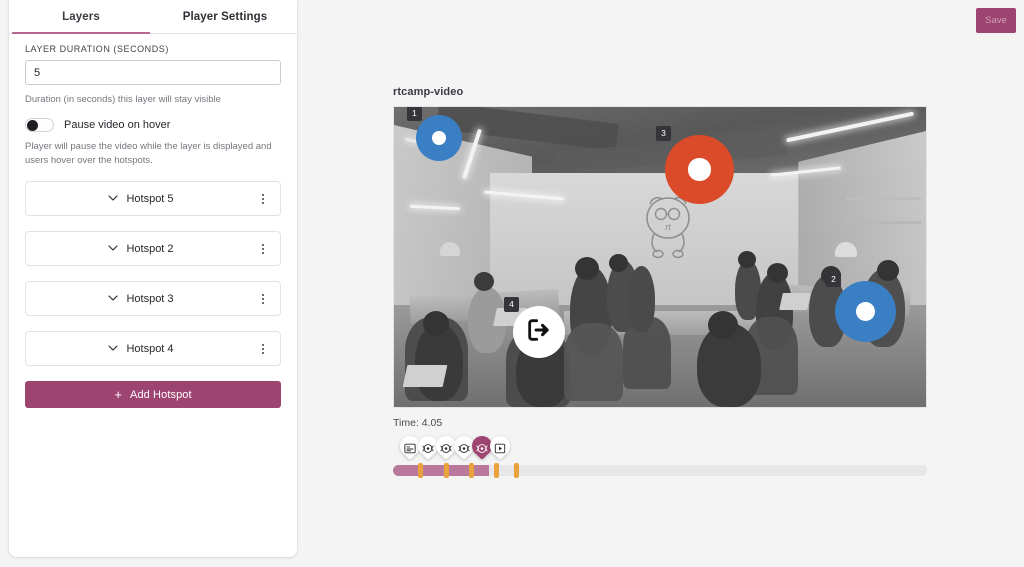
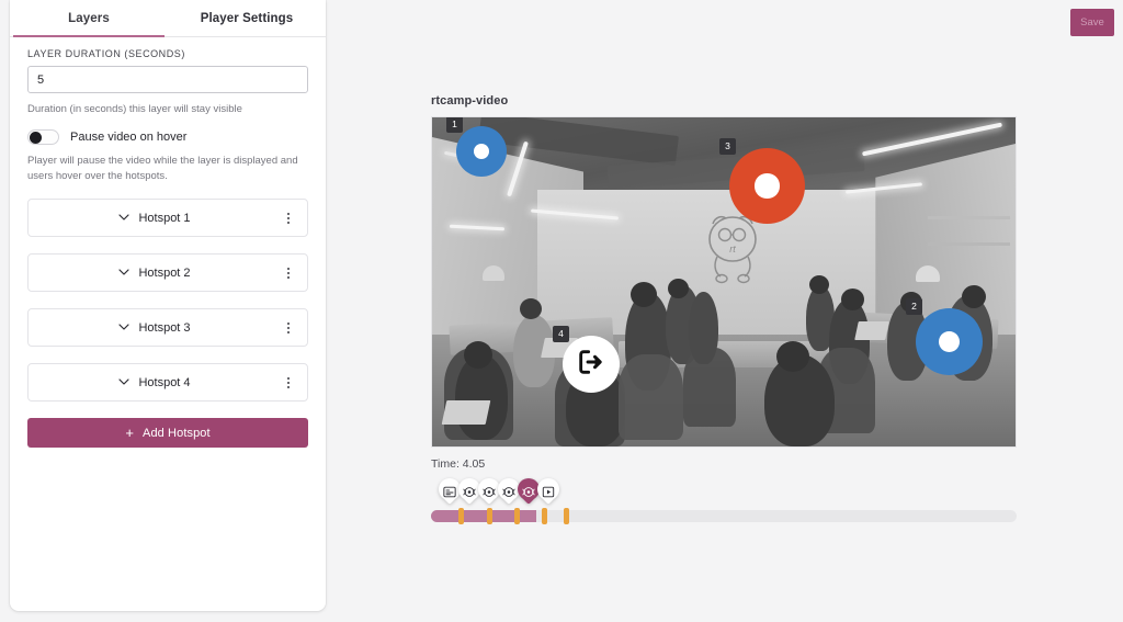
  Layers
  Player Settings
  LAYER DURATION (SECONDS)
  5
  Duration (in seconds) this layer will stay visible
  Pause video on hover
  Player will pause the video while the layer is displayed and users hover over the hotspots.
- Hotspot 5
+ Hotspot 1
  Hotspot 2
  Hotspot 3
  Hotspot 4
  +
  Add Hotspot
  Save
  rtcamp-video
  rt
  1
  3
  4
  2
  Time: 4.05
